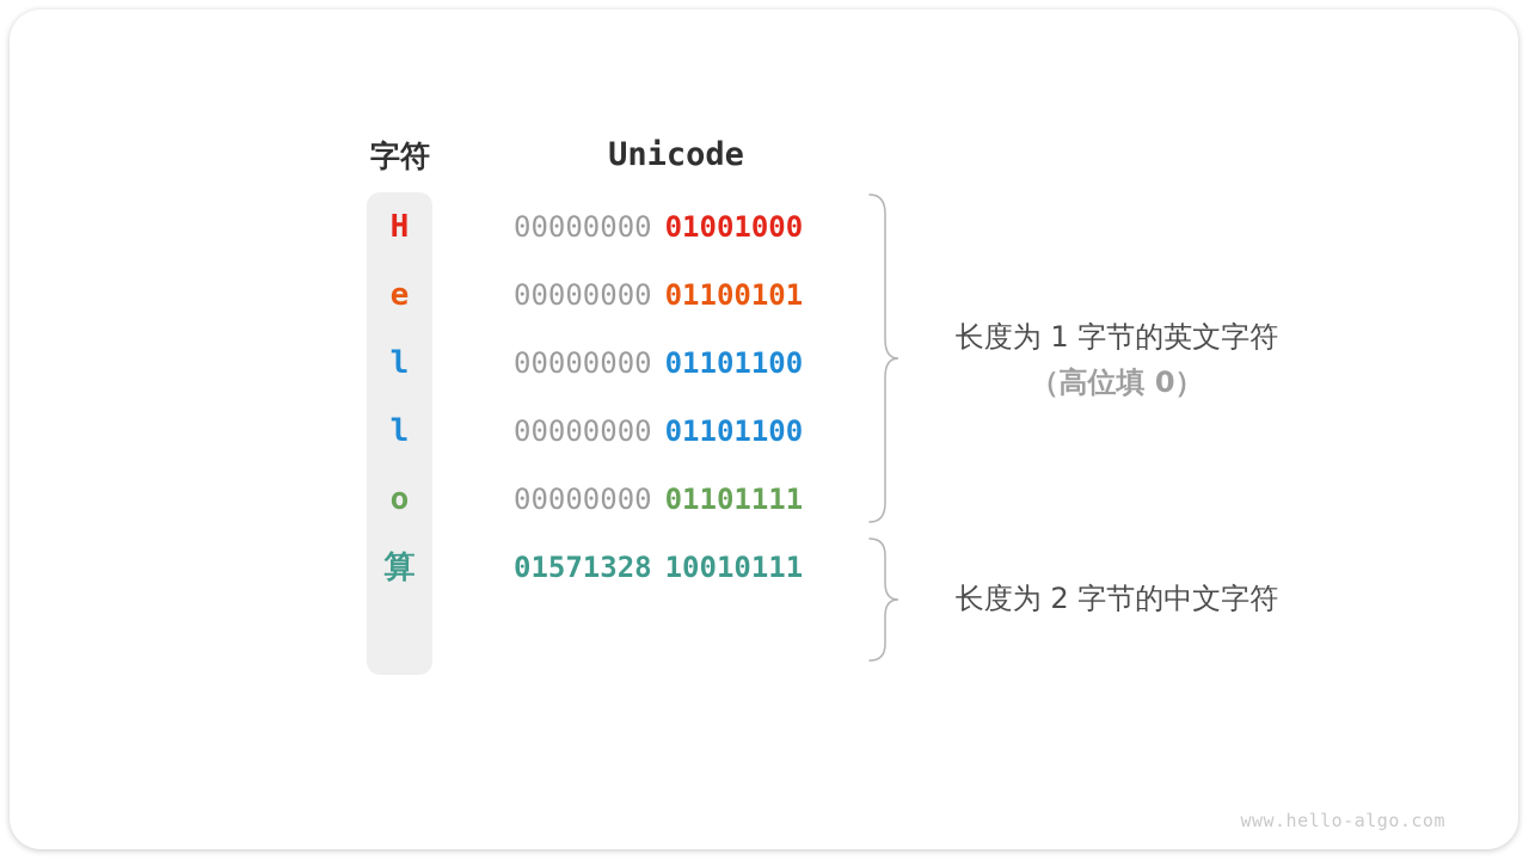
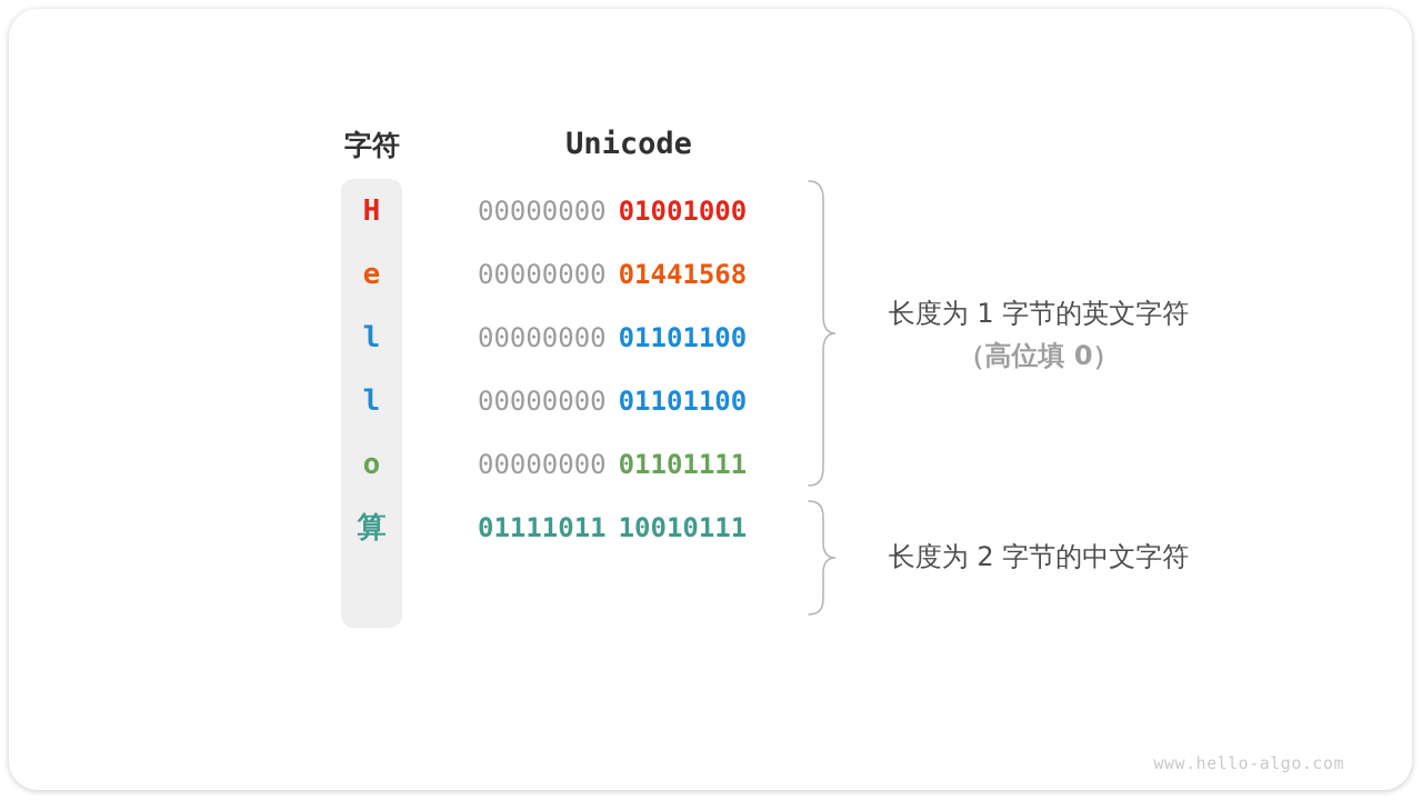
  字符
  Unicode
  H
  00000000 01001000
  e
- 00000000 01100101
+ 00000000 01441568
  l
  00000000 01101100
  l
  00000000 01101100
  o
  00000000 01101111
  算
- 01571328 10010111
+ 01111011 10010111
  长度为 1 字节的英文字符
  （高位填 0）
  长度为 2 字节的中文字符
  www.hello-algo.com
